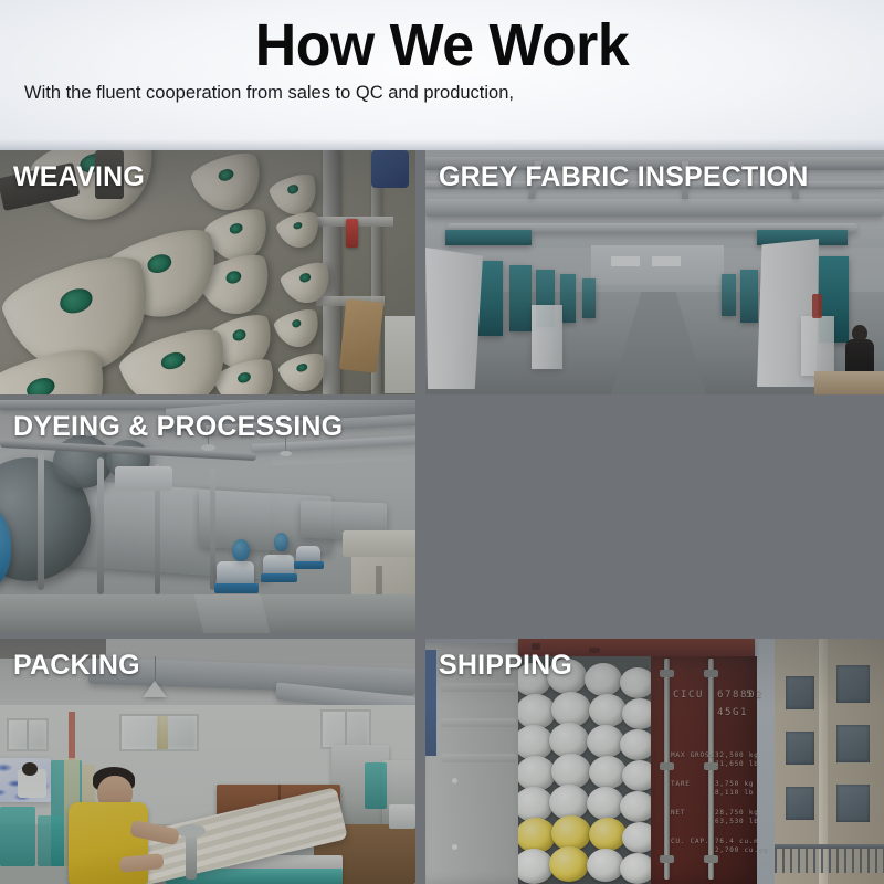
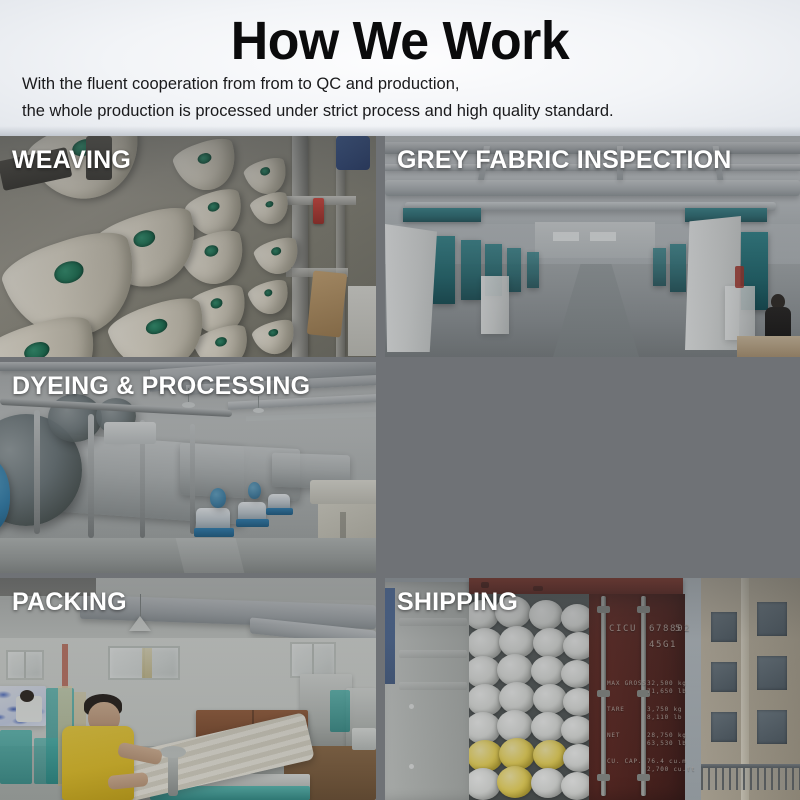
  How We Work
- With the fluent cooperation from sales to QC and production,
+ With the fluent cooperation from from to QC and production,
+ the whole production is processed under strict process and high quality standard.
  WEAVING
  GREY FABRIC INSPECTION
  DYEING & PROCESSING
  PACKING
  SHIPPING
